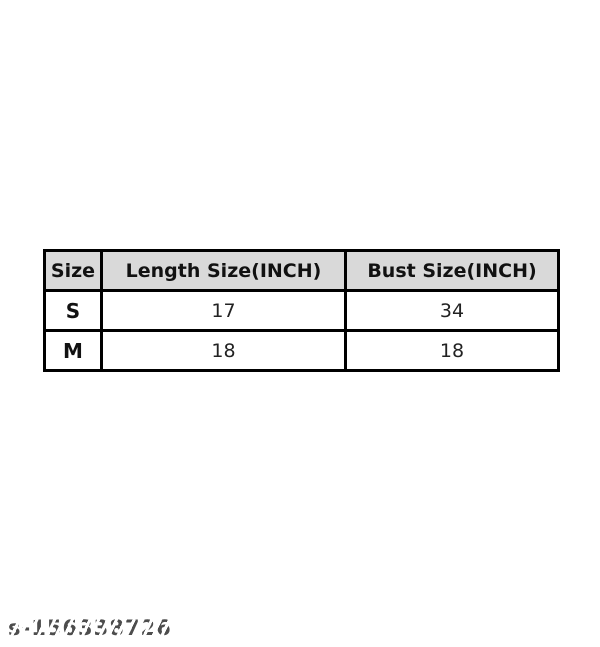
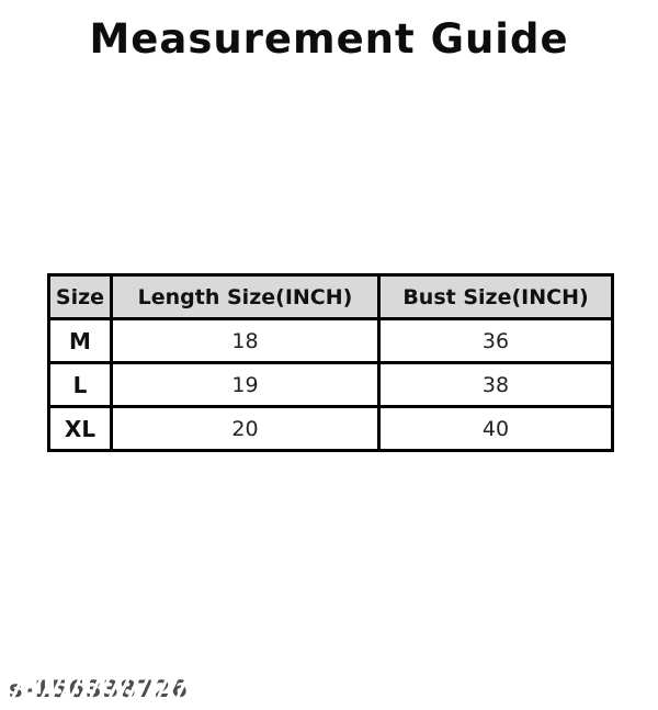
+ Measurement Guide
  Size	Length Size(INCH)	Bust Size(INCH)
- S	17	34
- M	18	18
+ M	18	36
+ L	19	38
+ XL	20	40
